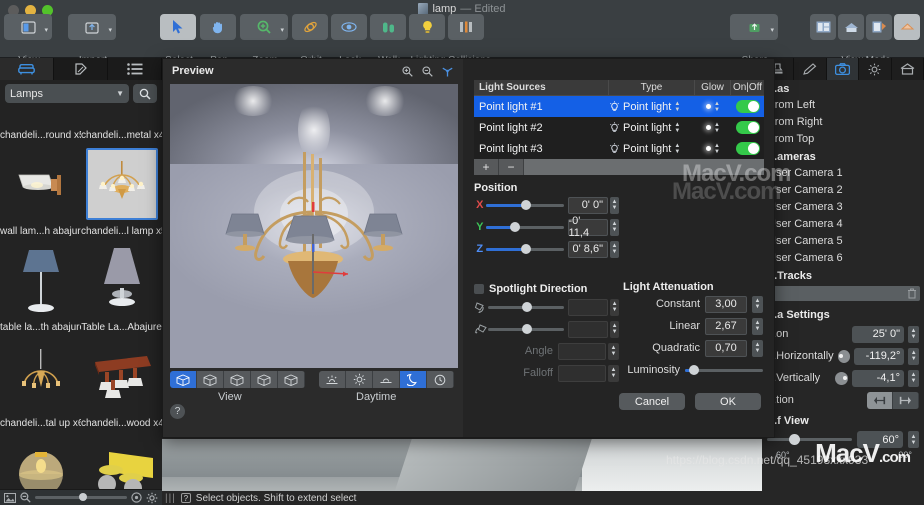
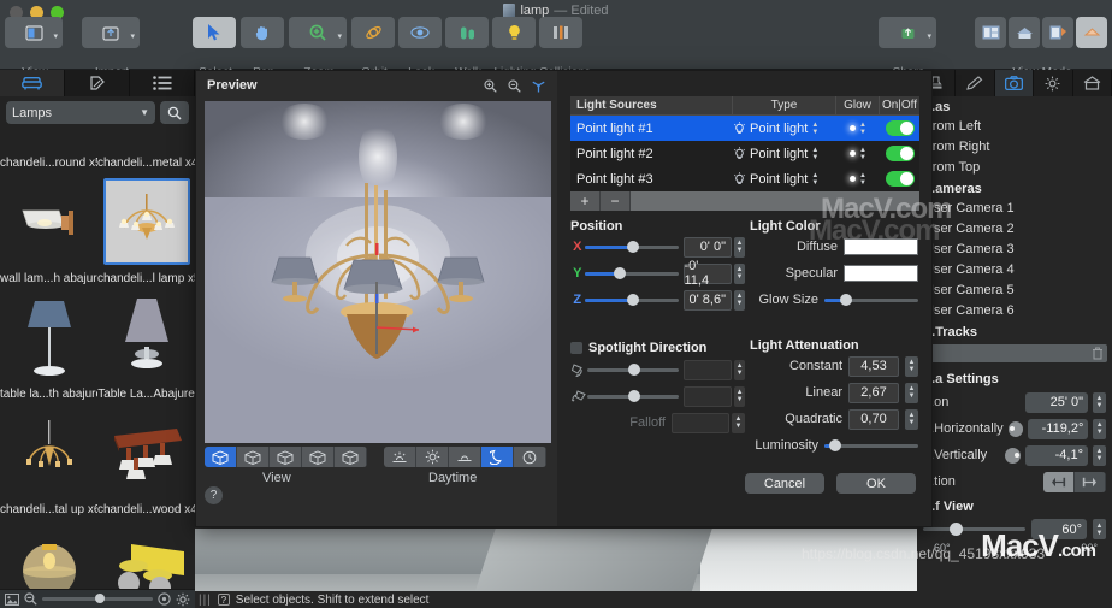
  lamp
  — Edited
  Lamps
  ▼
  chandeli...round x
  chandeli...metal x
  wall lam...h abajur
  chandeli...l lamp x
  table la...th abajur
  Table La...Abajure
  chandeli...tal up x6
  chandeli...wood x
  rom Left
  rom Right
  rom Top
  .ameras
  ser Camera 1
  ser Camera 2
  ser Camera 3
  ser Camera 4
  ser Camera 5
  ser Camera 6
  .Tracks
  .a Settings
  25' 0"
  Horizontally
  -119,2°
  Vertically
  -4,1°
  .f View
  60°
  60°
  90°
  Preview
  View
  Daytime
  ?
  Light Sources
  Type
  Glow
  On|Off
  Point light #1
  Point light
  Point light #2
  Point light
  Point light #3
  Point light
  +
  −
  Position
  X
  0' 0"
  Y
  -0' 11,4
  Z
  0' 8,6"
  Spotlight Direction
- Angle
  Falloff
+ Light Color
+ Diffuse
+ Specular
+ Glow Size
  Light Attenuation
  Constant
- 3,00
+ 4,53
  Linear
  2,67
  Quadratic
  0,70
  Luminosity
  Cancel
  OK
  |||
  ?
  Select objects. Shift to extend select
  MacV.com
  MacV.com
  https://blog.csdn.net/qq_45193xxx933
  MacV.com
